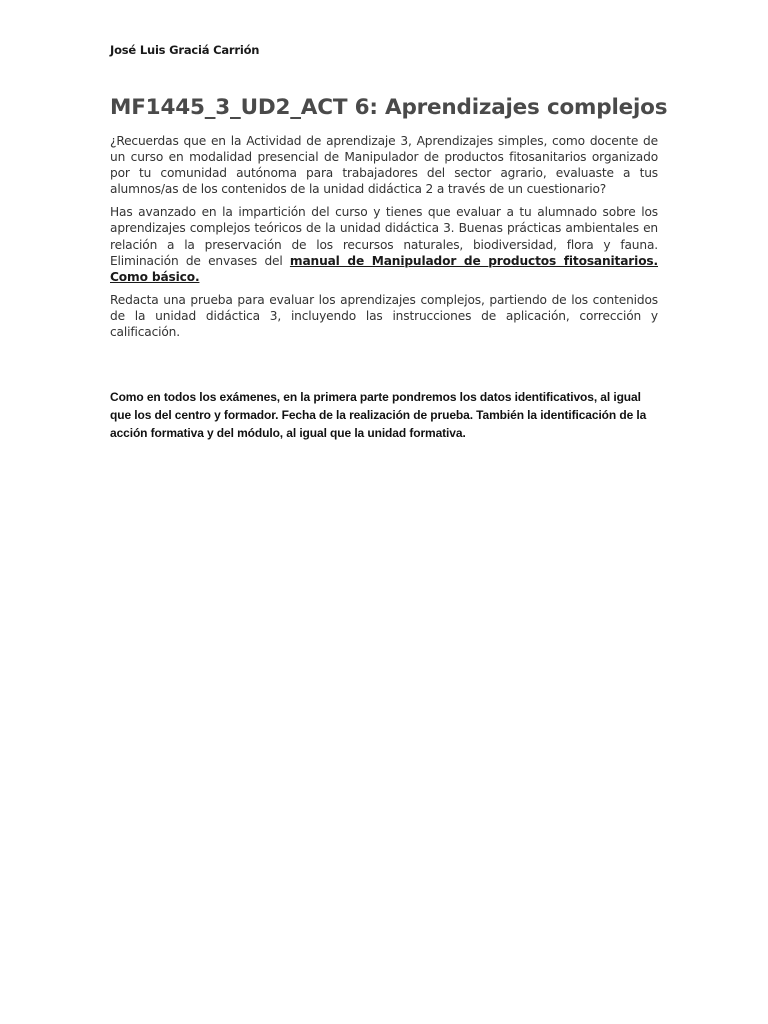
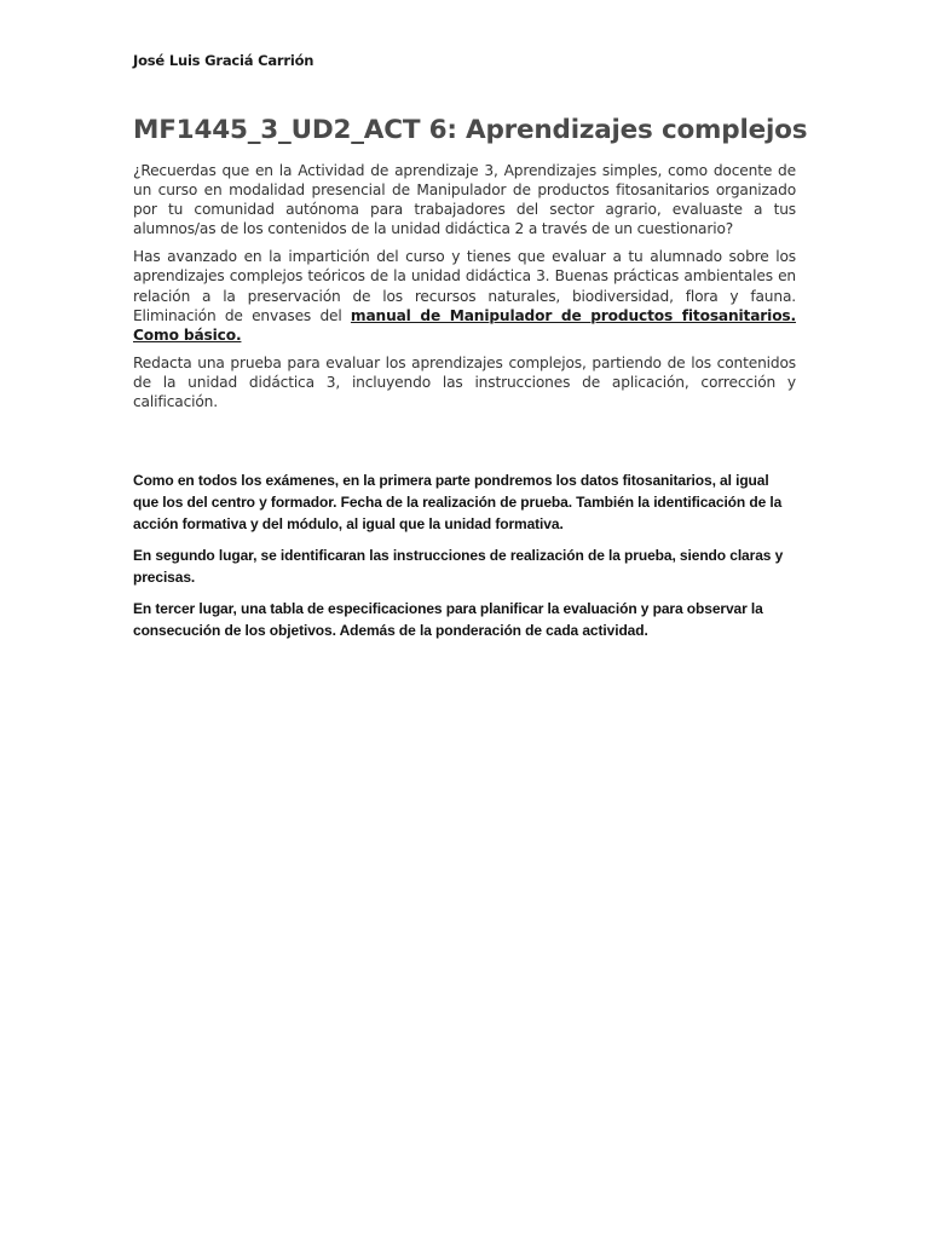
  José Luis Graciá Carrión
  MF1445_3_UD2_ACT 6: Aprendizajes complejos
  ¿Recuerdas que en la Actividad de aprendizaje 3, Aprendizajes simples, como docente de un curso en modalidad presencial de Manipulador de productos fitosanitarios organizado por tu comunidad autónoma para trabajadores del sector agrario, evaluaste a tus alumnos/as de los contenidos de la unidad didáctica 2 a través de un cuestionario?
  Has avanzado en la impartición del curso y tienes que evaluar a tu alumnado sobre los aprendizajes complejos teóricos de la unidad didáctica 3. Buenas prácticas ambientales en relación a la preservación de los recursos naturales, biodiversidad, flora y fauna. Eliminación de envases del manual de Manipulador de productos fitosanitarios. Como básico.
  Redacta una prueba para evaluar los aprendizajes complejos, partiendo de los contenidos de la unidad didáctica 3, incluyendo las instrucciones de aplicación, corrección y calificación.
- Como en todos los exámenes, en la primera parte pondremos los datos identificativos, al igual que los del centro y formador. Fecha de la realización de prueba. También la identificación de la acción formativa y del módulo, al igual que la unidad formativa.
+ Como en todos los exámenes, en la primera parte pondremos los datos fitosanitarios, al igual que los del centro y formador. Fecha de la realización de prueba. También la identificación de la acción formativa y del módulo, al igual que la unidad formativa.
+ En segundo lugar, se identificaran las instrucciones de realización de la prueba, siendo claras y precisas.
+ En tercer lugar, una tabla de especificaciones para planificar la evaluación y para observar la consecución de los objetivos. Además de la ponderación de cada actividad.
